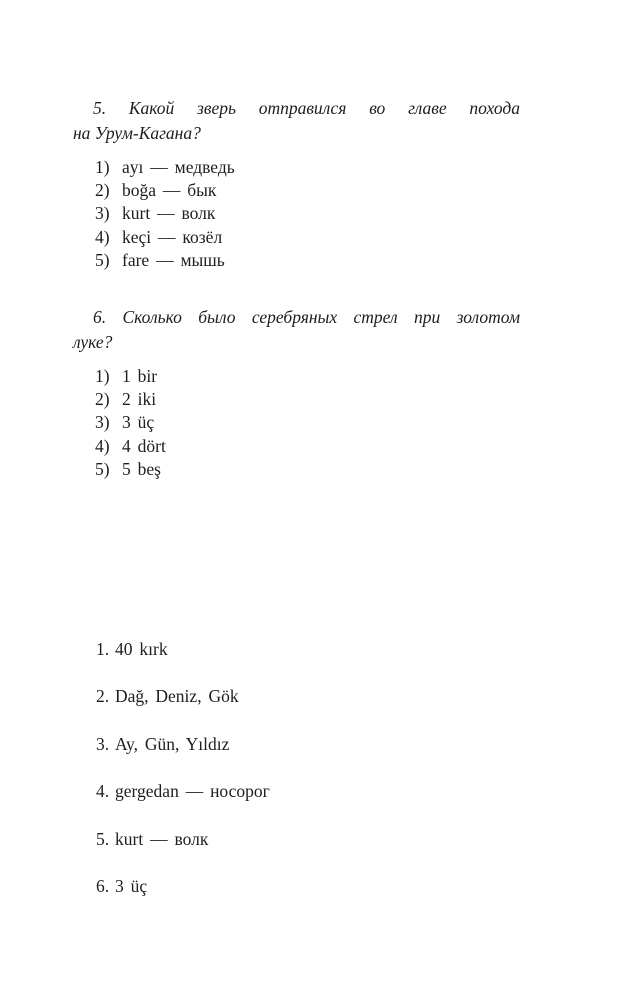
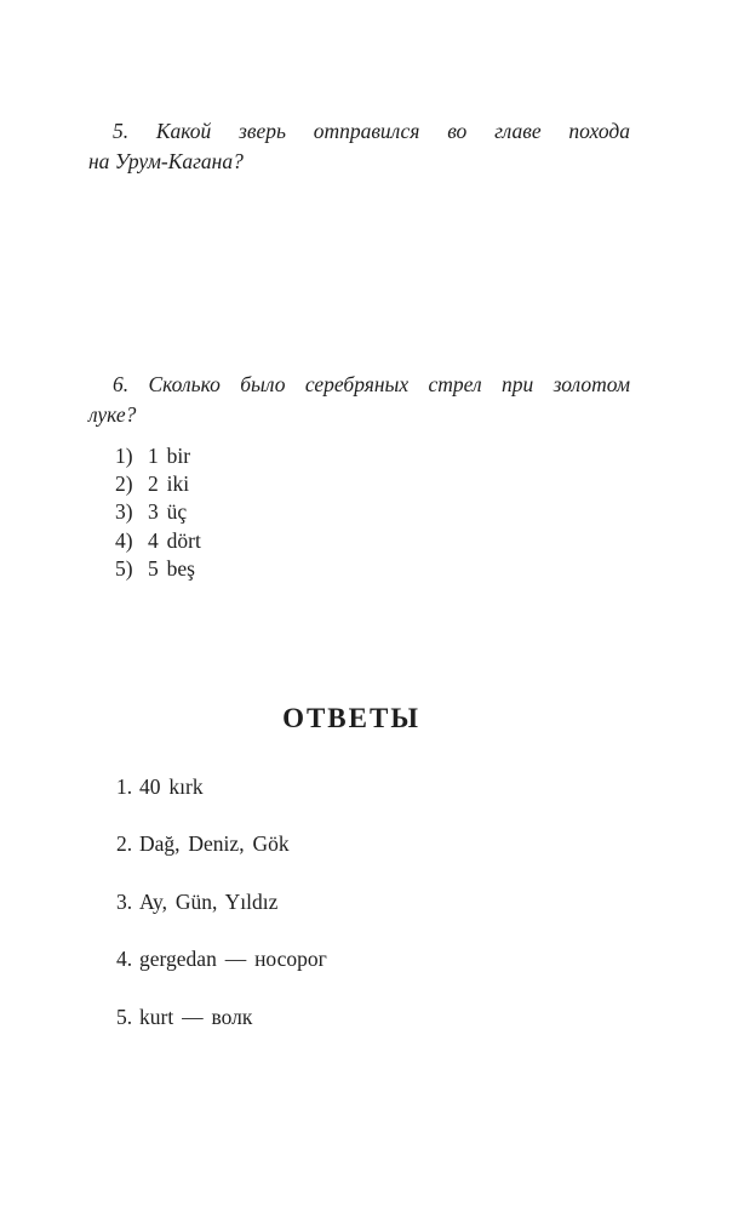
  5. Какой зверь отправился во главе похода
  на Урум-Кагана?
- 1) ayı — медведь
- 2) boğa — бык
- 3) kurt — волк
- 4) keçi — козёл
- 5) fare — мышь
  6. Сколько было серебряных стрел при золотом
  луке?
  1) 1 bir
  2) 2 iki
  3) 3 üç
  4) 4 dört
  5) 5 beş
+ ОТВЕТЫ
  1. 40 kırk
  2. Dağ, Deniz, Gök
  3. Ay, Gün, Yıldız
  4. gergedan — носорог
  5. kurt — волк
- 6. 3 üç
